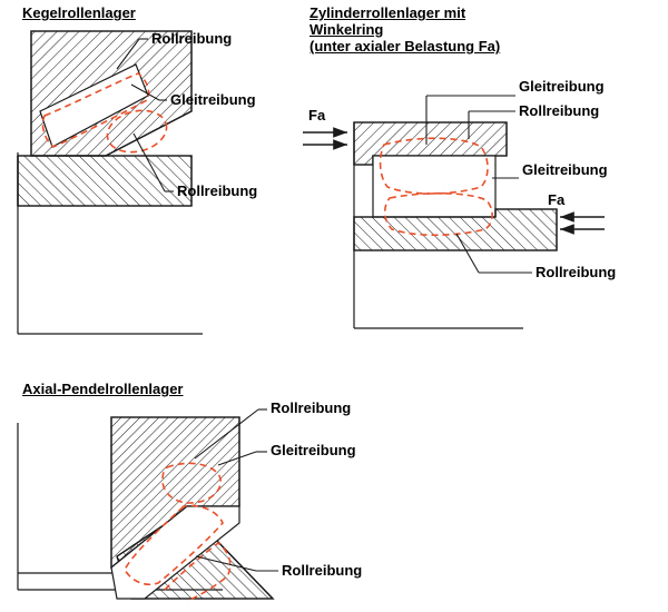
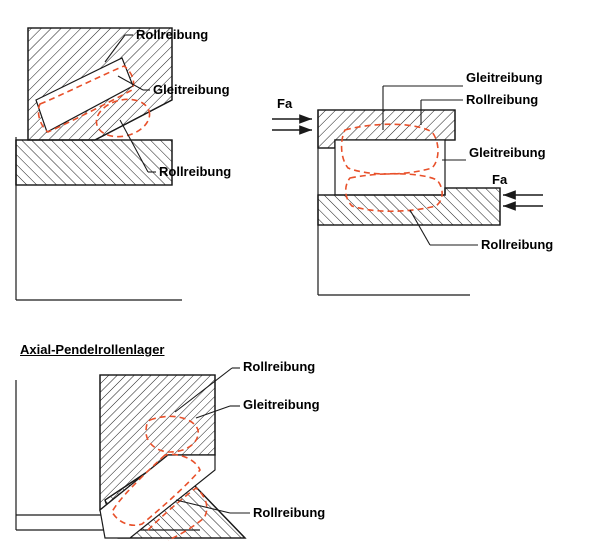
- Kegelrollenlager
- Zylinderrollenlager mit Winkelring
- (unter axialer Belastung Fa)
  Axial-Pendelrollenlager
  Rollreibung
  Gleitreibung
  Rollreibung
  Gleitreibung
  Rollreibung
  Gleitreibung
  Rollreibung
  Fa
  Fa
  Rollreibung
  Gleitreibung
  Rollreibung
